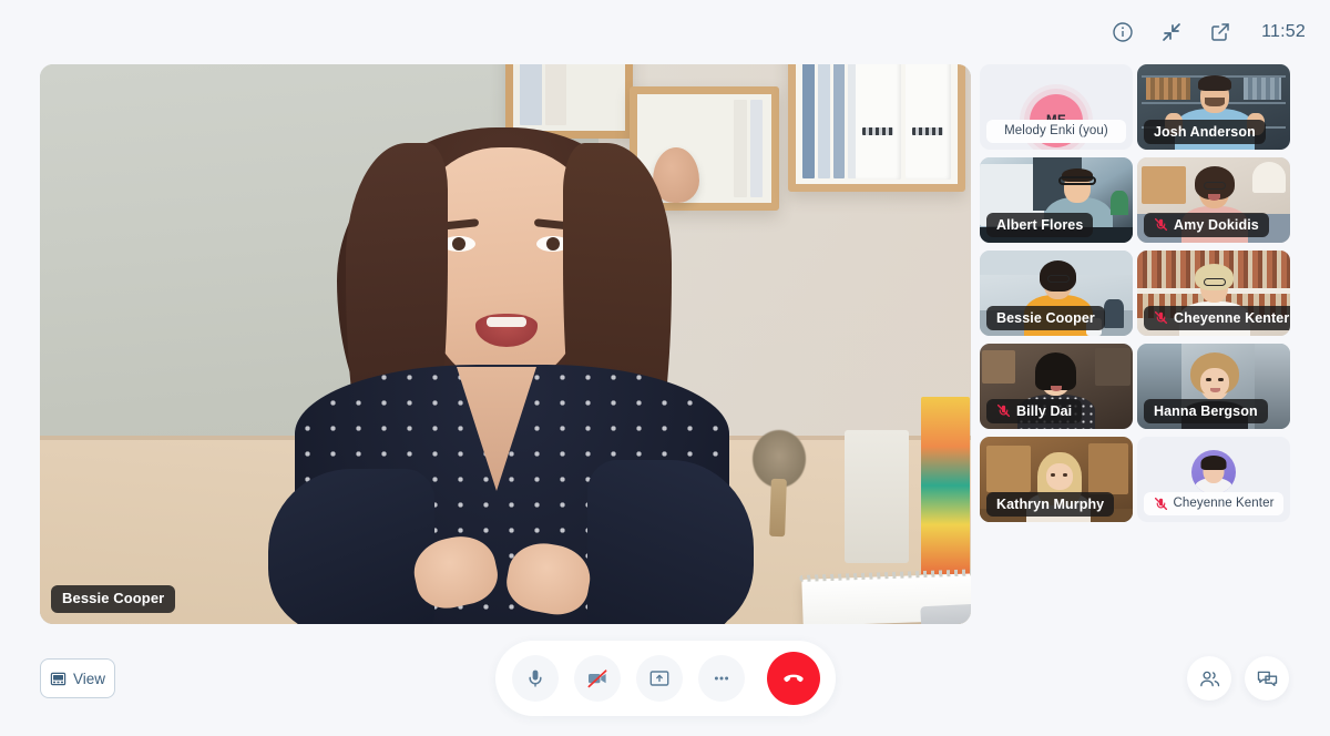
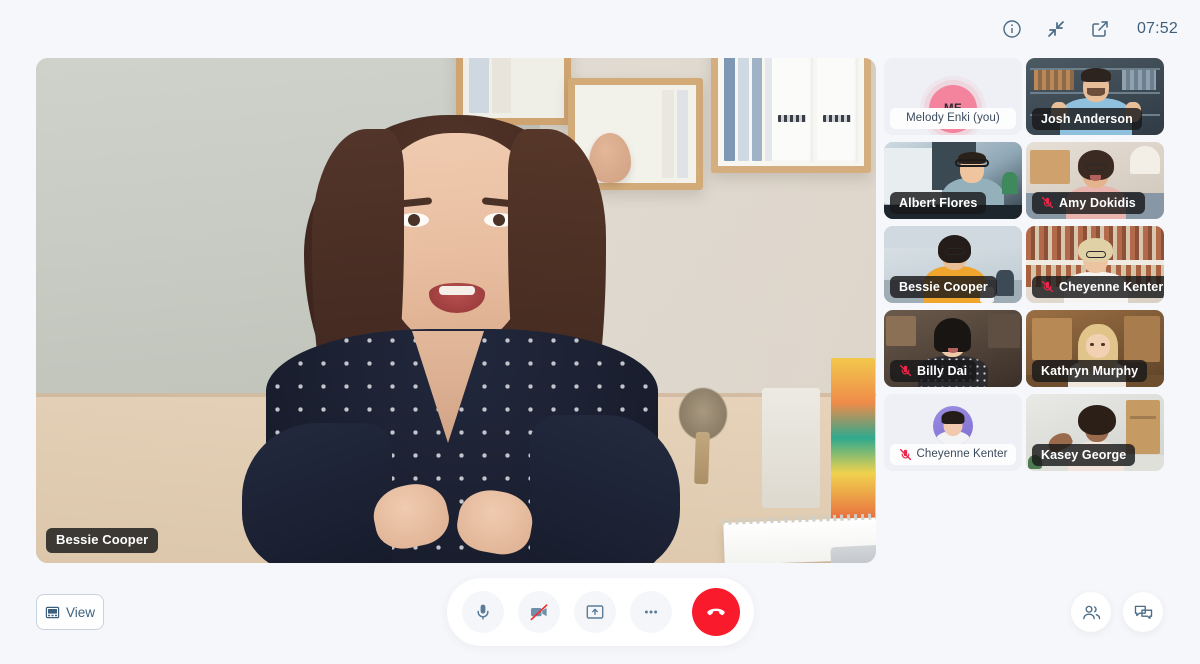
- 11:52
+ 07:52
  Bessie Cooper
  Melody Enki (you)
  Josh Anderson
  Albert Flores
  Amy Dokidis
  Bessie Cooper
  Cheyenne Kenter
  Billy Dai
- Hanna Bergson
  Kathryn Murphy
  Cheyenne Kenter
+ Kasey George
  View
